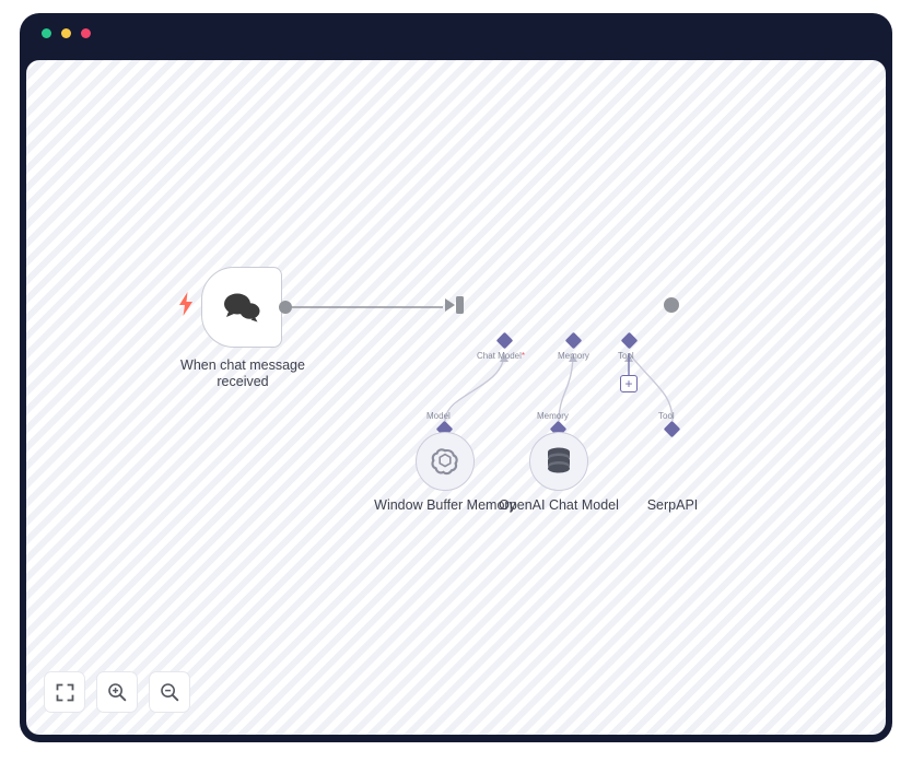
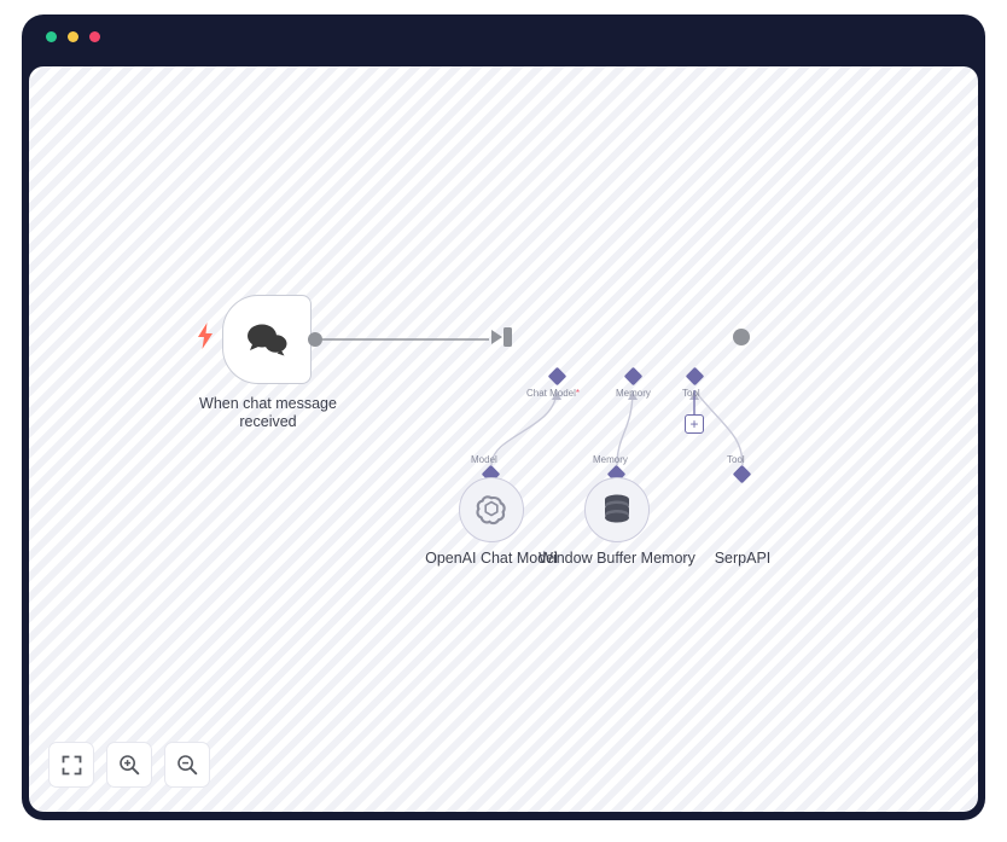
  When chat message received
  Chat Model*
  Memory
  Tool
  +
  Model
- Window Buffer Memory
+ OpenAI Chat Model
  Memory
- OpenAI Chat Model
+ Window Buffer Memory
  Tool
  SerpAPI
